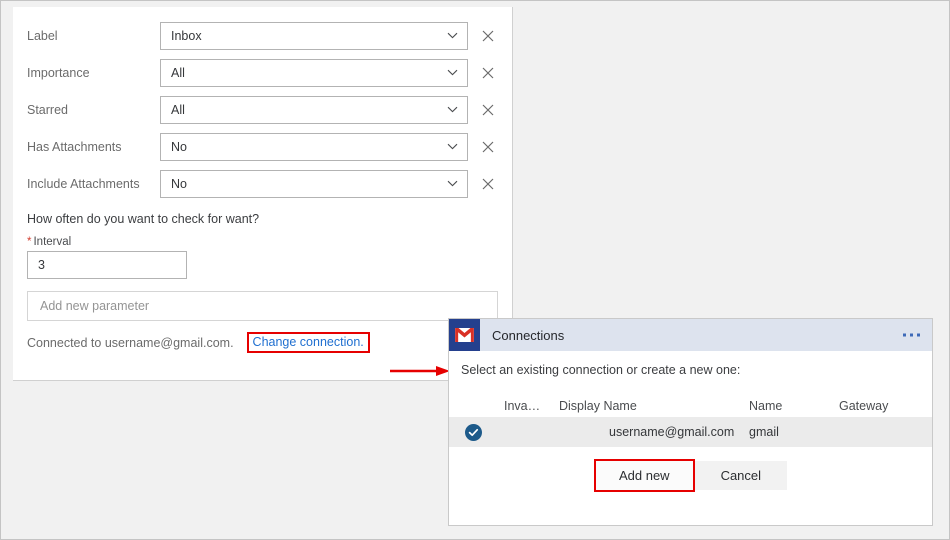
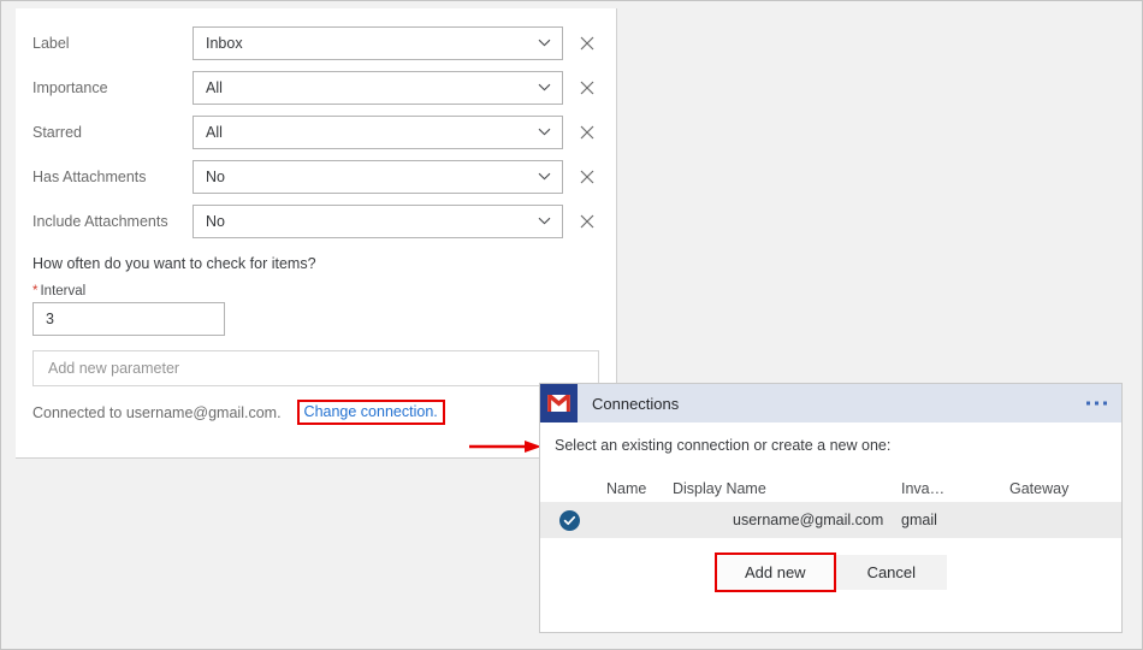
  Label
  Inbox
  Importance
  All
  Starred
  All
  Has Attachments
  No
  Include Attachments
  No
- How often do you want to check for want?
+ How often do you want to check for items?
  * Interval
  3
  Add new parameter
  Connected to username@gmail.com.
  Change connection.
  Connections
  Select an existing connection or create a new one:
- Inva…
+ Name
  Display Name
- Name
+ Inva…
  Gateway
  username@gmail.com
  gmail
  Add new
  Cancel
